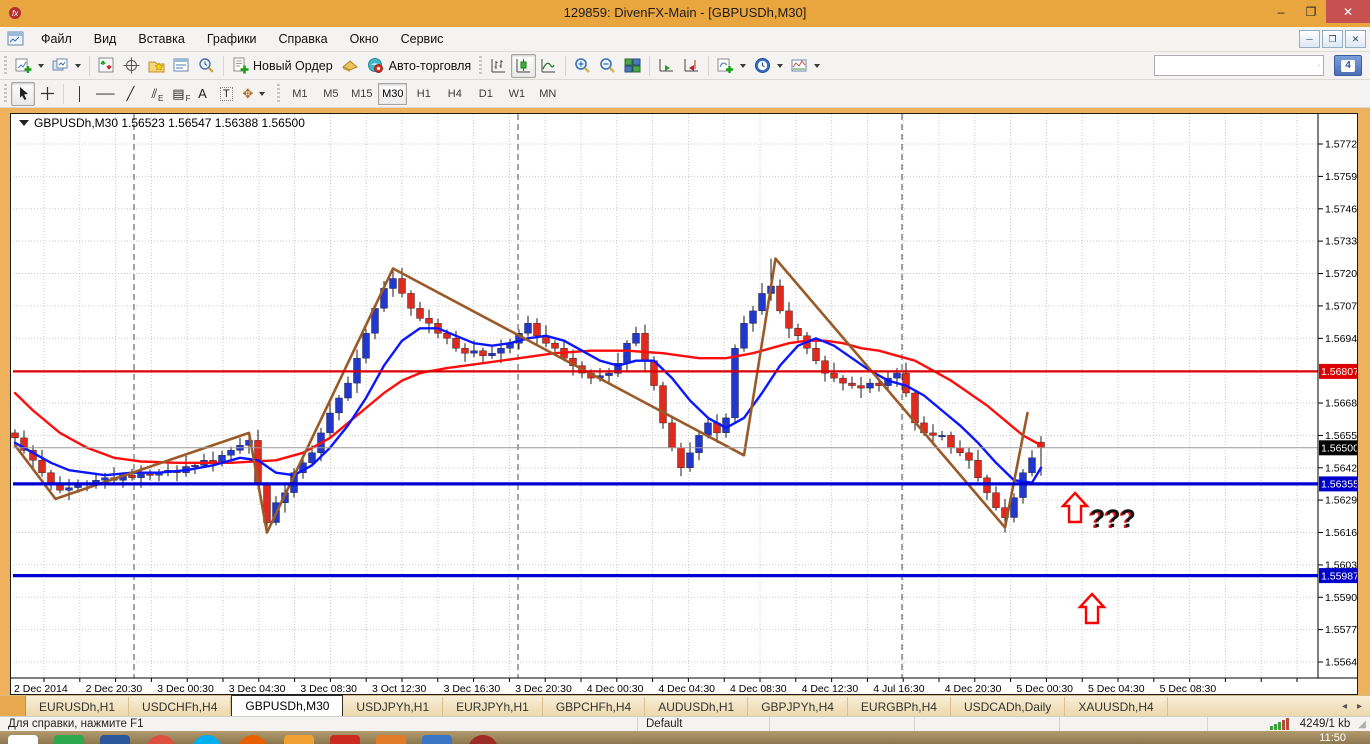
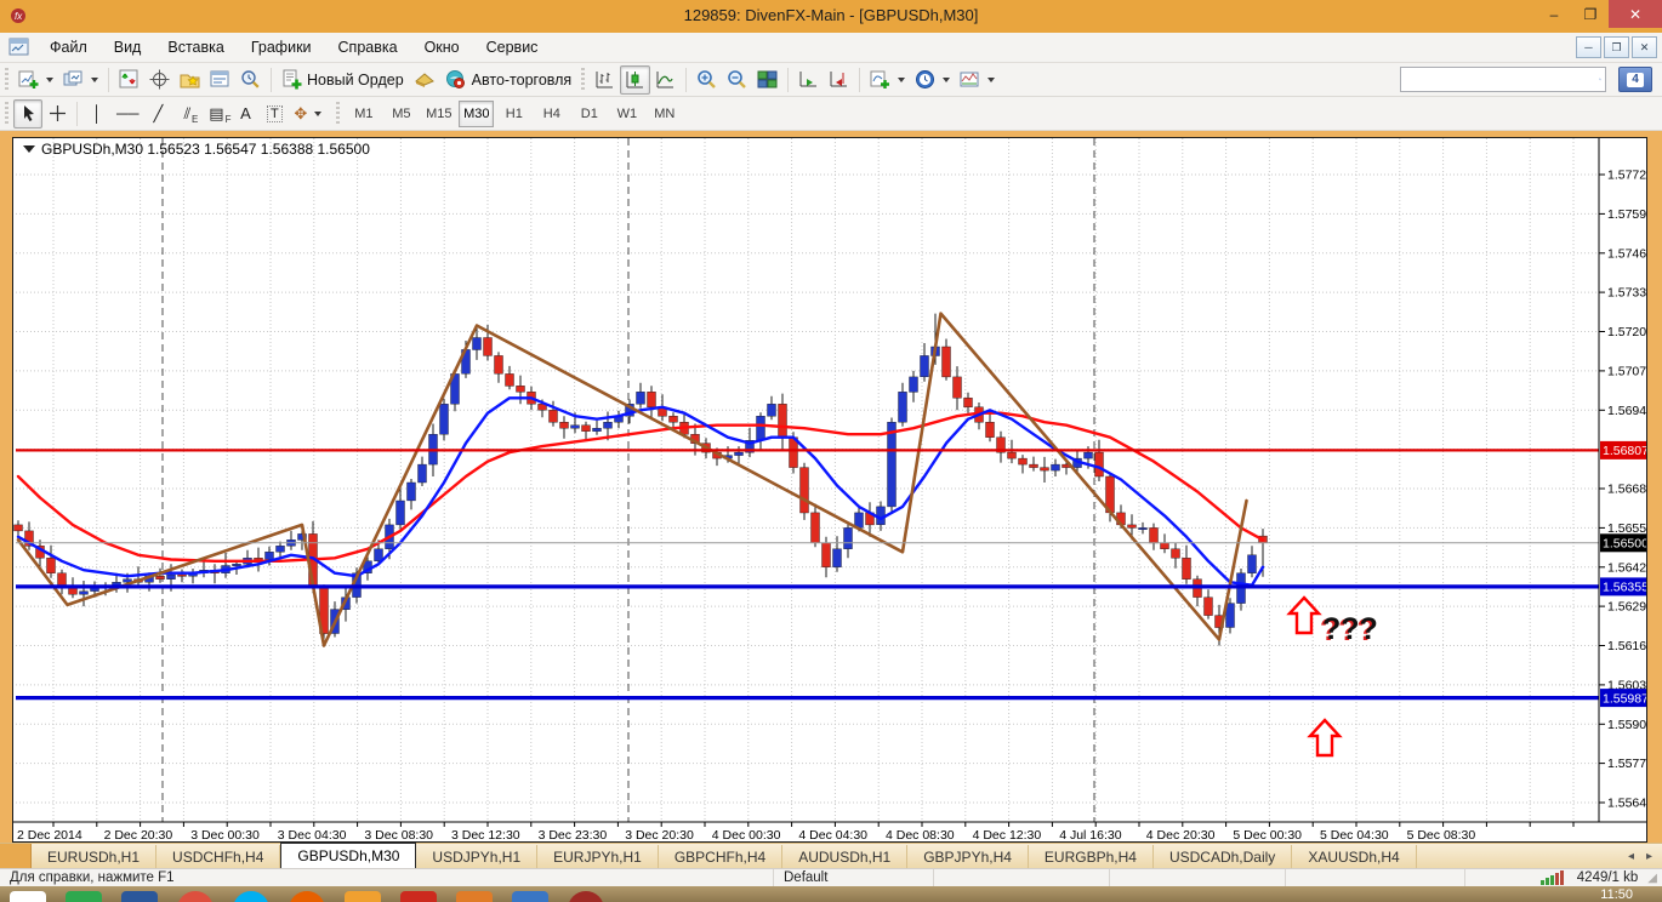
  fx
  129859: DivenFX-Main - [GBPUSDh,M30]
  –
  ❐
  ✕
  Файл
  Вид
  Вставка
  Графики
  Справка
  Окно
  Сервис
  ─
  ❐
  ✕
  Новый Ордер
  Авто-торговля
  4
  │
  ──
  ╱
  ⫽
  E
  ▤
  F
  A
  T
  ✥
  M1
  M5
  M15
  M30
  H1
  H4
  D1
  W1
  MN
  1.5772
  1.5759
  1.5746
  1.5733
  1.5720
  1.5707
  1.5694
  1.5668
  1.5655
  1.5642
  1.5629
  1.5616
  1.5603
  1.5590
  1.5577
  1.5564
  1.56807
  1.56500
  1.56355
  1.55987
  2 Dec 2014
  2 Dec 20:30
  3 Dec 00:30
  3 Dec 04:30
  3 Dec 08:30
- 3 Oct 12:30
+ 3 Dec 12:30
- 3 Dec 16:30
+ 3 Dec 23:30
  3 Dec 20:30
  4 Dec 00:30
  4 Dec 04:30
  4 Dec 08:30
  4 Dec 12:30
  4 Jul 16:30
  4 Dec 20:30
  5 Dec 00:30
  5 Dec 04:30
  5 Dec 08:30
  GBPUSDh,M30 1.56523 1.56547 1.56388 1.56500
  ???
  EURUSDh,H1
  USDCHFh,H4
  GBPUSDh,M30
  USDJPYh,H1
  EURJPYh,H1
  GBPCHFh,H4
  AUDUSDh,H1
  GBPJPYh,H4
  EURGBPh,H4
  USDCADh,Daily
  XAUUSDh,H4
  ◂
  ▸
  Для справки, нажмите F1
  Default
  4249/1 kb
  ◢
  11:50
